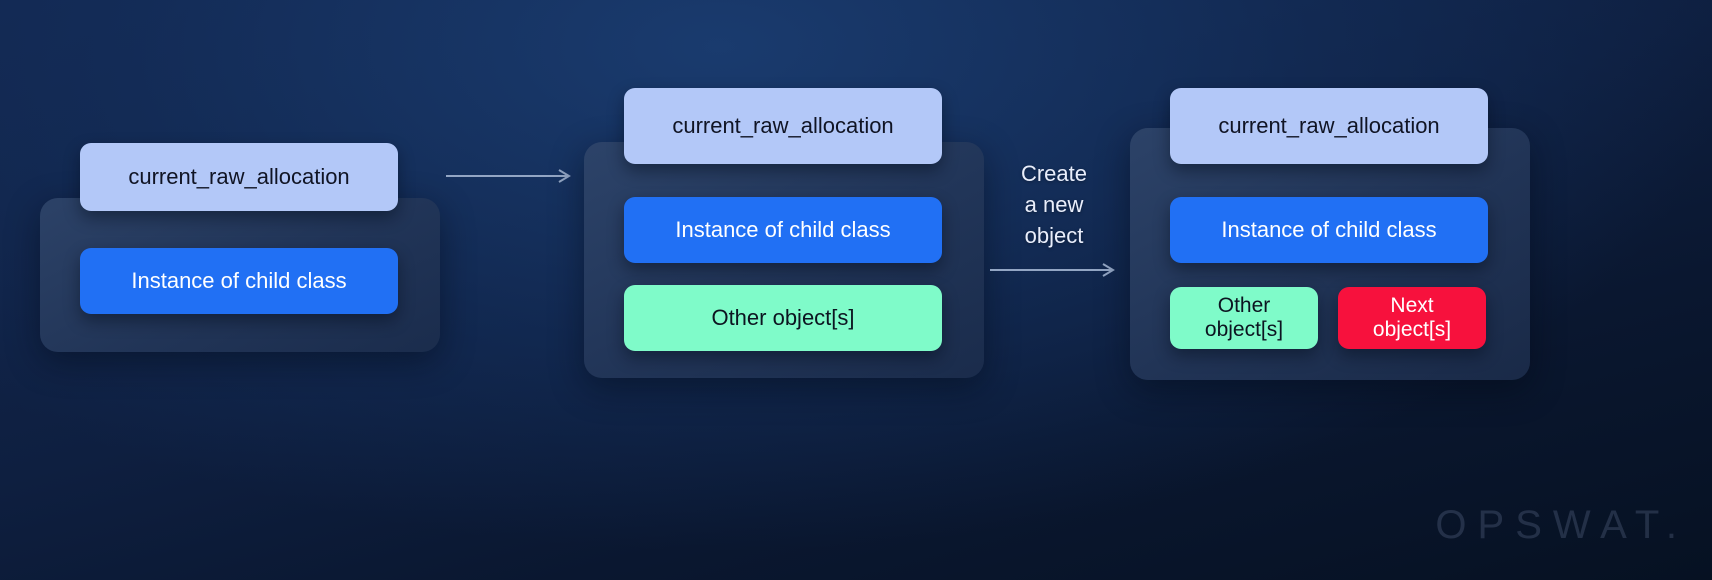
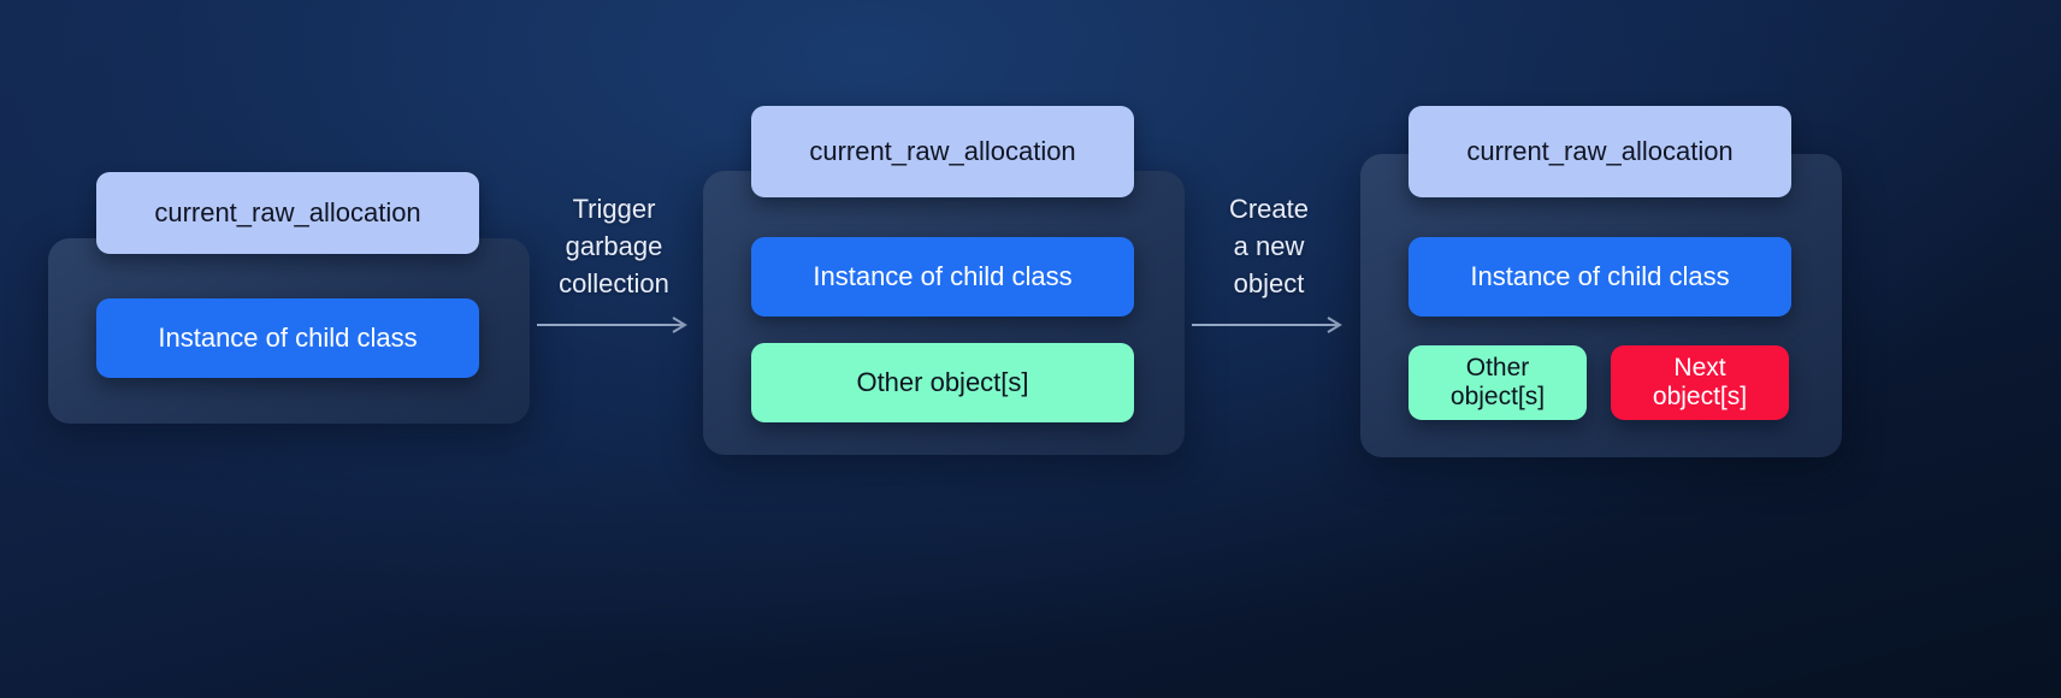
  current_raw_allocation
  Instance of child class
+ Trigger
+ garbage
+ collection
  current_raw_allocation
  Instance of child class
  Other object[s]
  Create
  a new
  object
  current_raw_allocation
  Instance of child class
  Other
  object[s]
  Next
  object[s]
- OPSWAT.
